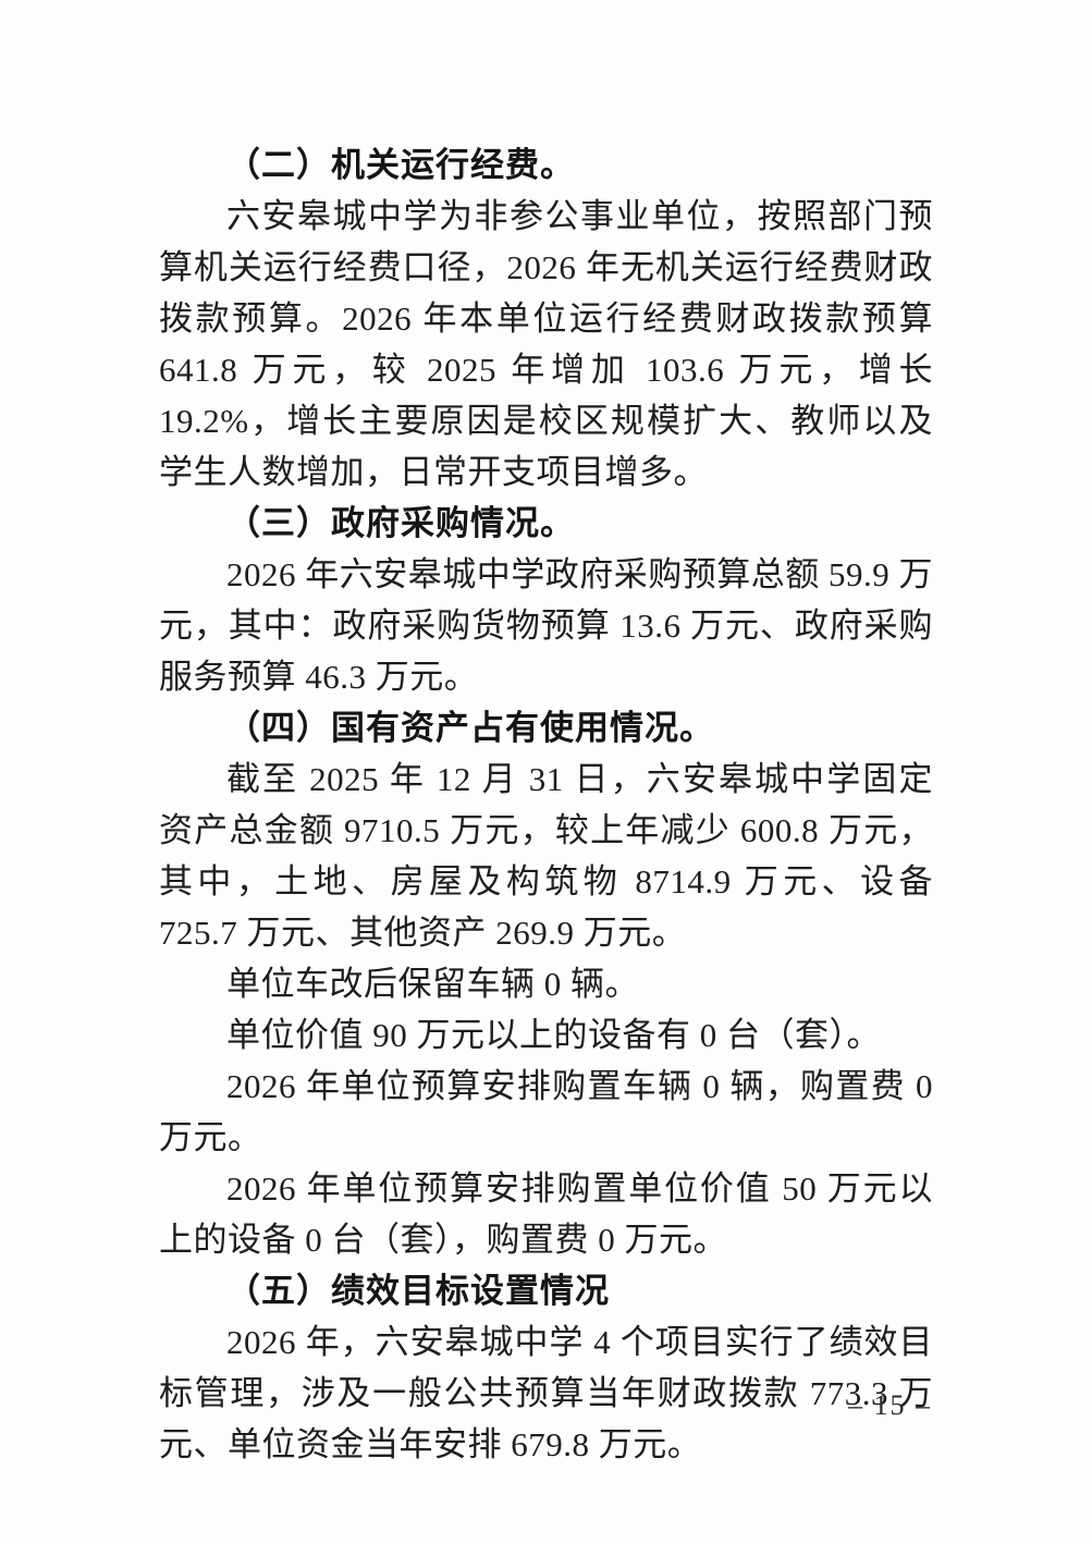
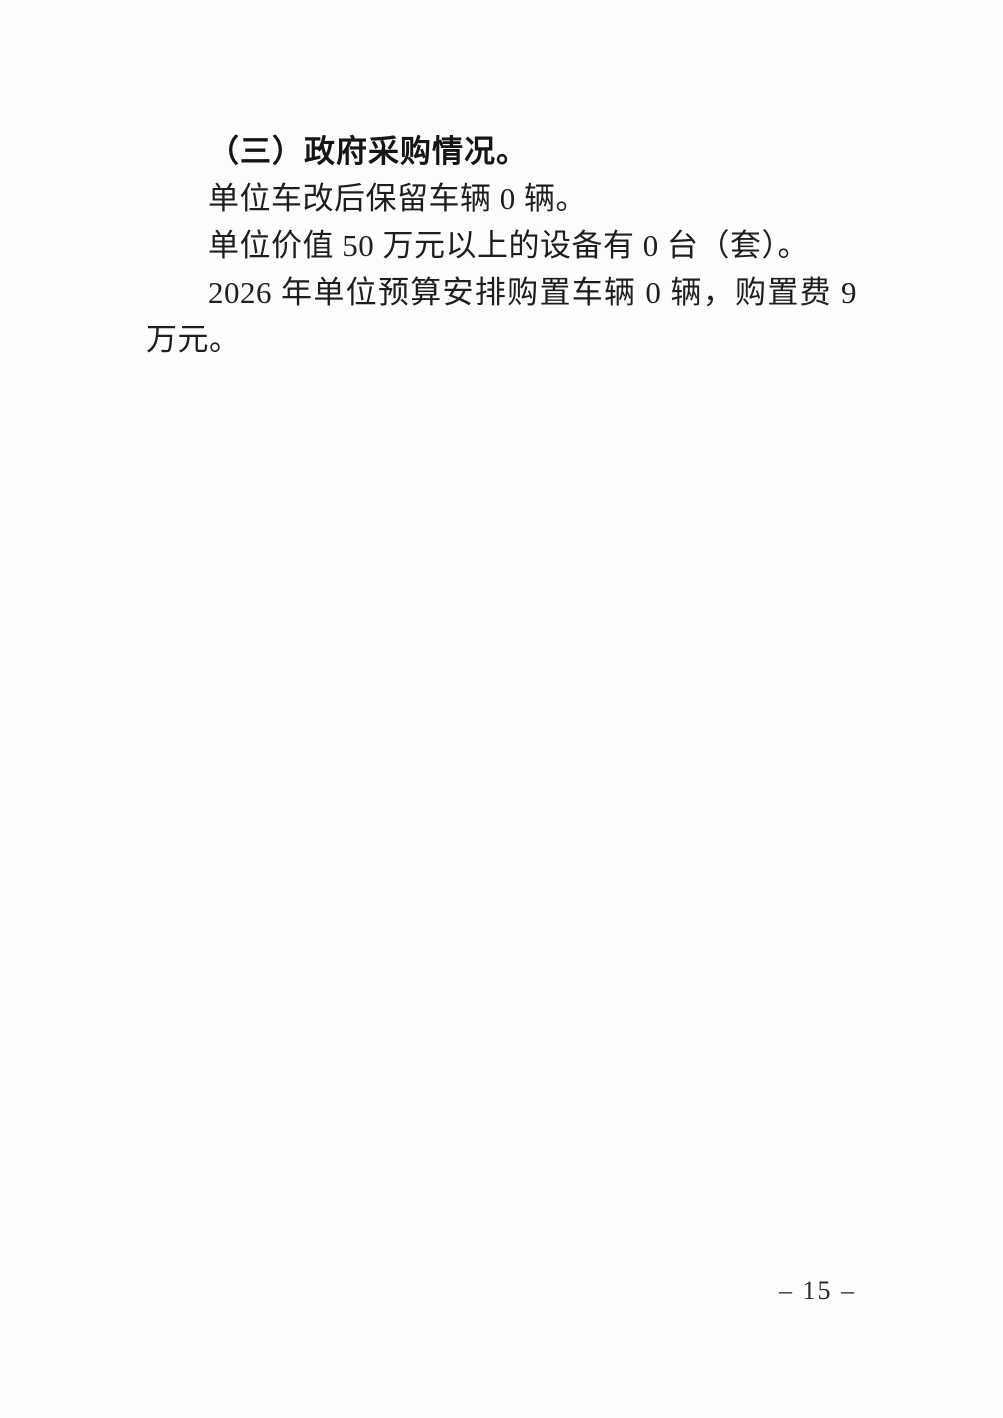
- （二）机关运行经费。
- 六安皋城中学为非参公事业单位，按照部门预算机关运行经费口径，2026 年无机关运行经费财政拨款预算。2026 年本单位运行经费财政拨款预算 641.8 万元，较 2025 年增加 103.6 万元，增长 19.2%，增长主要原因是校区规模扩大、教师以及学生人数增加，日常开支项目增多。
  （三）政府采购情况。
- 2026 年六安皋城中学政府采购预算总额 59.9 万元，其中：政府采购货物预算 13.6 万元、政府采购服务预算 46.3 万元。
- （四）国有资产占有使用情况。
- 截至 2025 年 12 月 31 日，六安皋城中学固定资产总金额 9710.5 万元，较上年减少 600.8 万元，其中，土地、房屋及构筑物 8714.9 万元、设备 725.7 万元、其他资产 269.9 万元。
  单位车改后保留车辆 0 辆。
- 单位价值 90 万元以上的设备有 0 台（套）。
+ 单位价值 50 万元以上的设备有 0 台（套）。
- 2026 年单位预算安排购置车辆 0 辆，购置费 0 万元。
+ 2026 年单位预算安排购置车辆 0 辆，购置费 9 万元。
- 2026 年单位预算安排购置单位价值 50 万元以上的设备 0 台（套），购置费 0 万元。
- （五）绩效目标设置情况
- 2026 年，六安皋城中学 4 个项目实行了绩效目标管理，涉及一般公共预算当年财政拨款 773.3 万元、单位资金当年安排 679.8 万元。
  – 15 –
